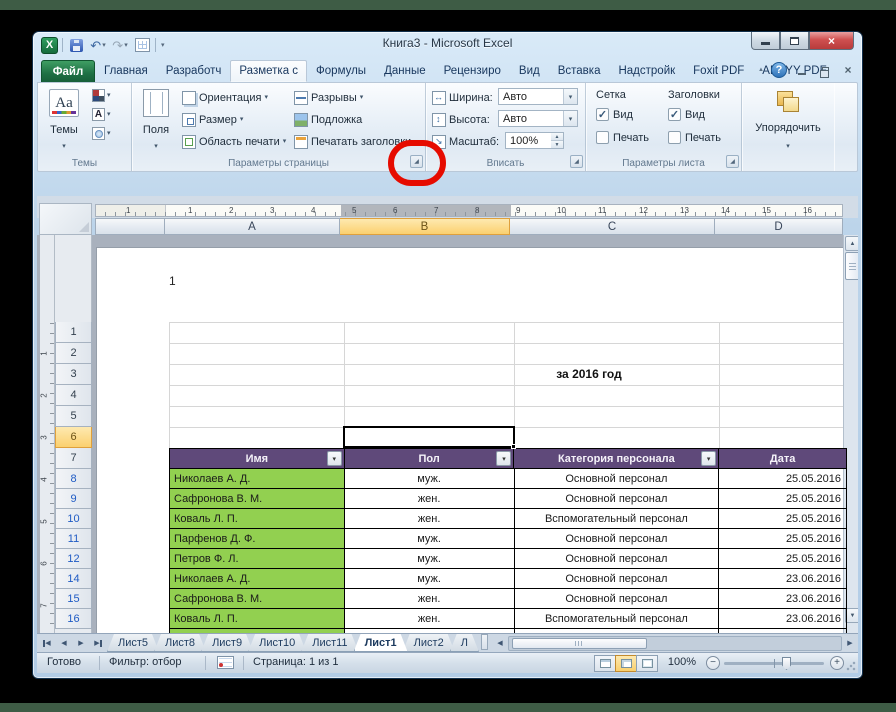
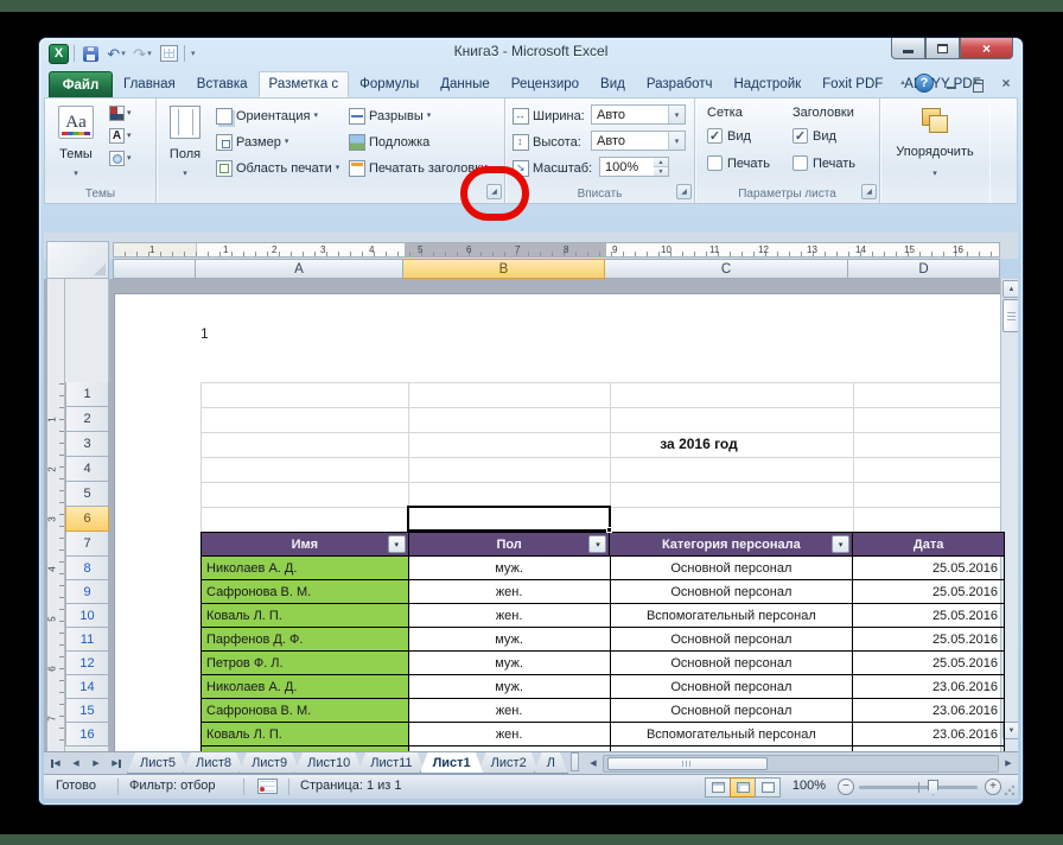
  X
  ↶
  ↷
  Книга3 - Microsoft Excel
  ×
  Файл
  Главная
- Разработч
+ Вставка
  Разметка с
  Формулы
  Данные
  Рецензиро
  Вид
- Вставка
+ Разработч
  Надстройк
  Foxit PDF
  ?
  ×
  Aa
  Темы
  A
  Темы
  Поля
  Ориентация
  Размер
  Область печати
  Разрывы
  Подложка
  Печатать заголовки
- Параметры страницы
  Ширина:
  Авто
  Высота:
  Авто
  Масштаб:
  100%
  Вписать
  Сетка
  ✓
  Вид
  Печать
  Заголовки
  ✓
  Вид
  Печать
  Параметры листа
  Упорядочить
  1
  1
  2
  3
  4
  5
  6
  7
  8
  9
  10
  11
  12
  13
  14
  15
  16
  A
  B
  C
  D
  1
  2
  3
  4
  5
  6
  7
  8
  9
  10
  11
  12
  14
  15
  16
  1
  за 2016 год
  Имя
  Пол
  Категория персонала
  Дата
  Николаев А. Д.
  муж.
  Основной персонал
  25.05.2016
  Сафронова В. М.
  жен.
  Основной персонал
  25.05.2016
  Коваль Л. П.
  жен.
  Вспомогательный персонал
  25.05.2016
  Парфенов Д. Ф.
  муж.
  Основной персонал
  25.05.2016
  Петров Ф. Л.
  муж.
  Основной персонал
  25.05.2016
  Николаев А. Д.
  муж.
  Основной персонал
  23.06.2016
  Сафронова В. М.
  жен.
  Основной персонал
  23.06.2016
  Коваль Л. П.
  жен.
  Вспомогательный персонал
  23.06.2016
  Лист5
  Лист8
  Лист9
  Лист10
  Лист11
  Лист1
  Лист2
  Л
  Готово
  Фильтр: отбор
  Страница: 1 из 1
  100%
  −
  +
